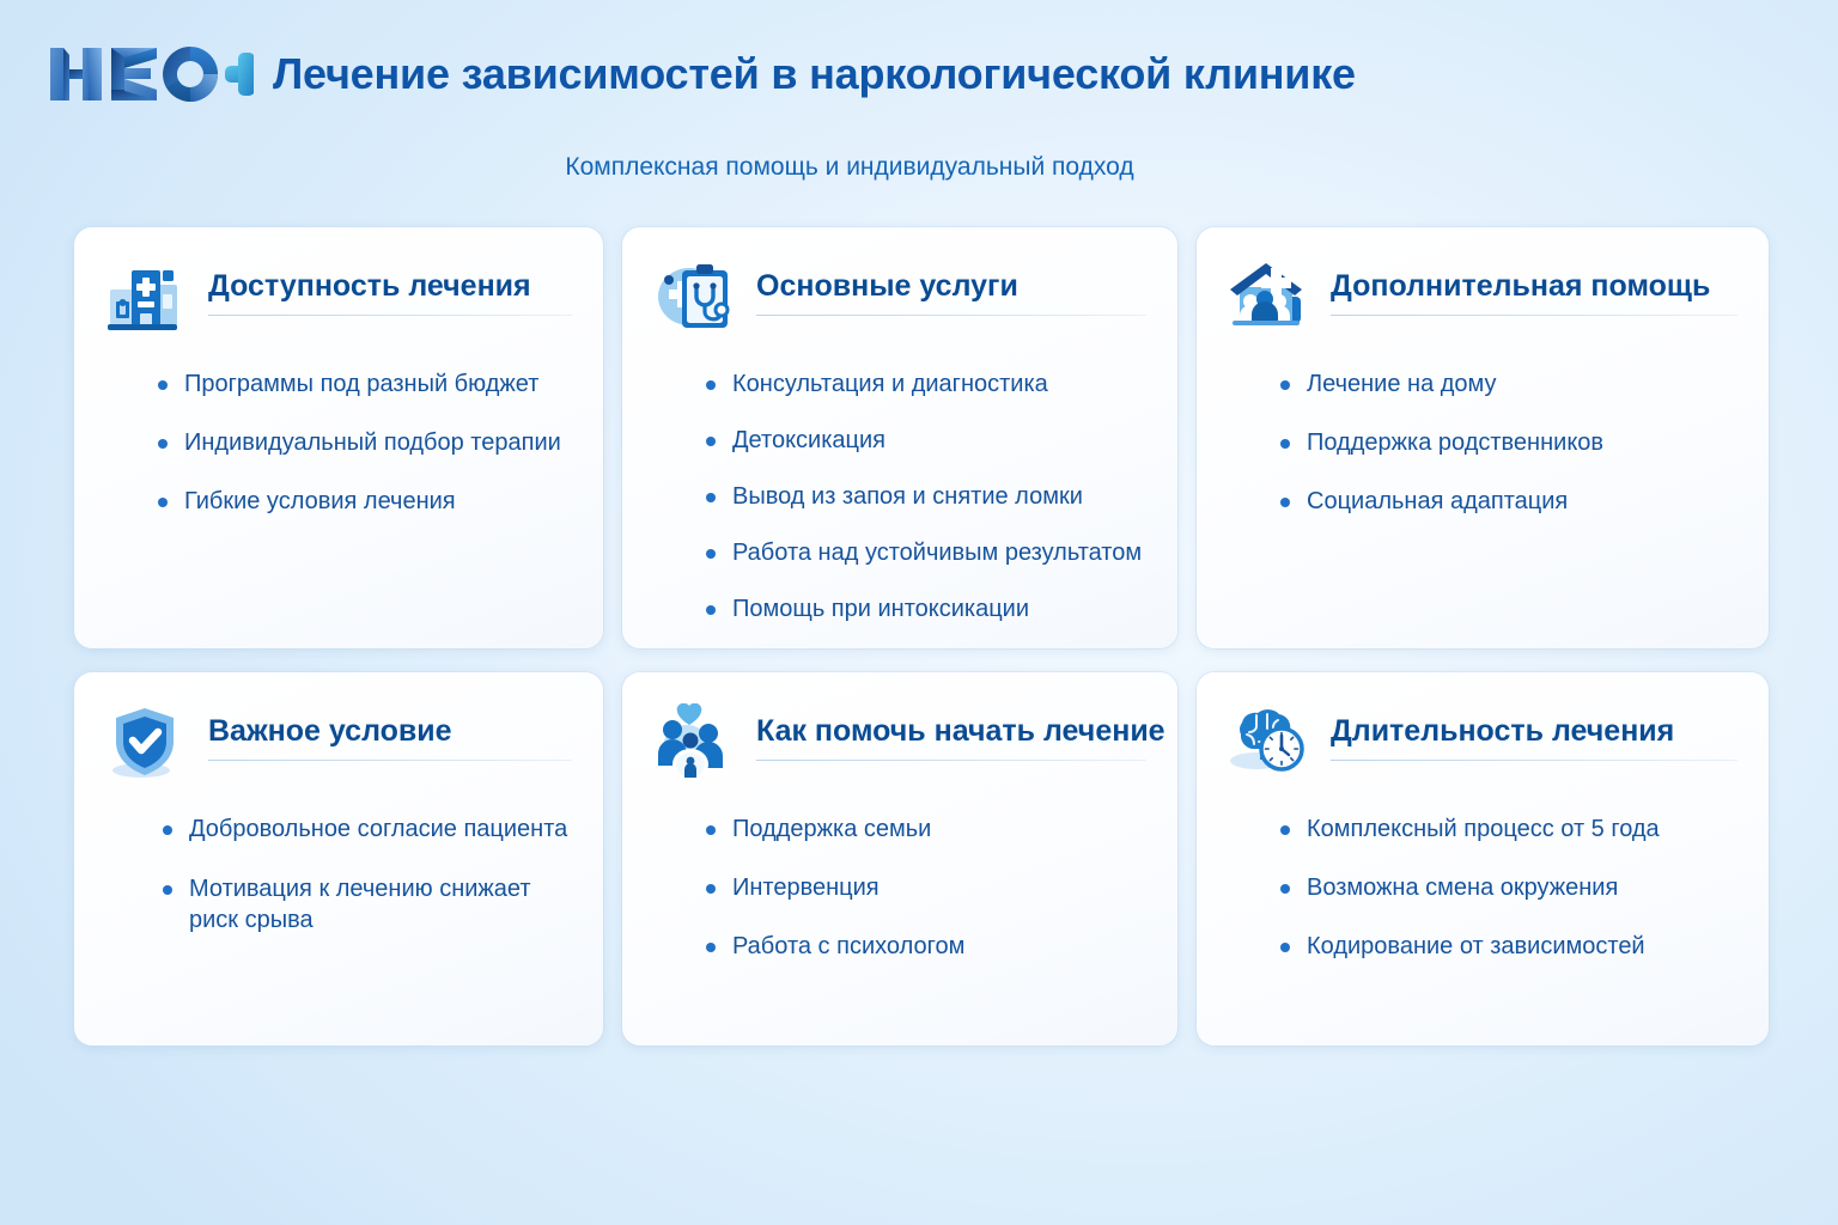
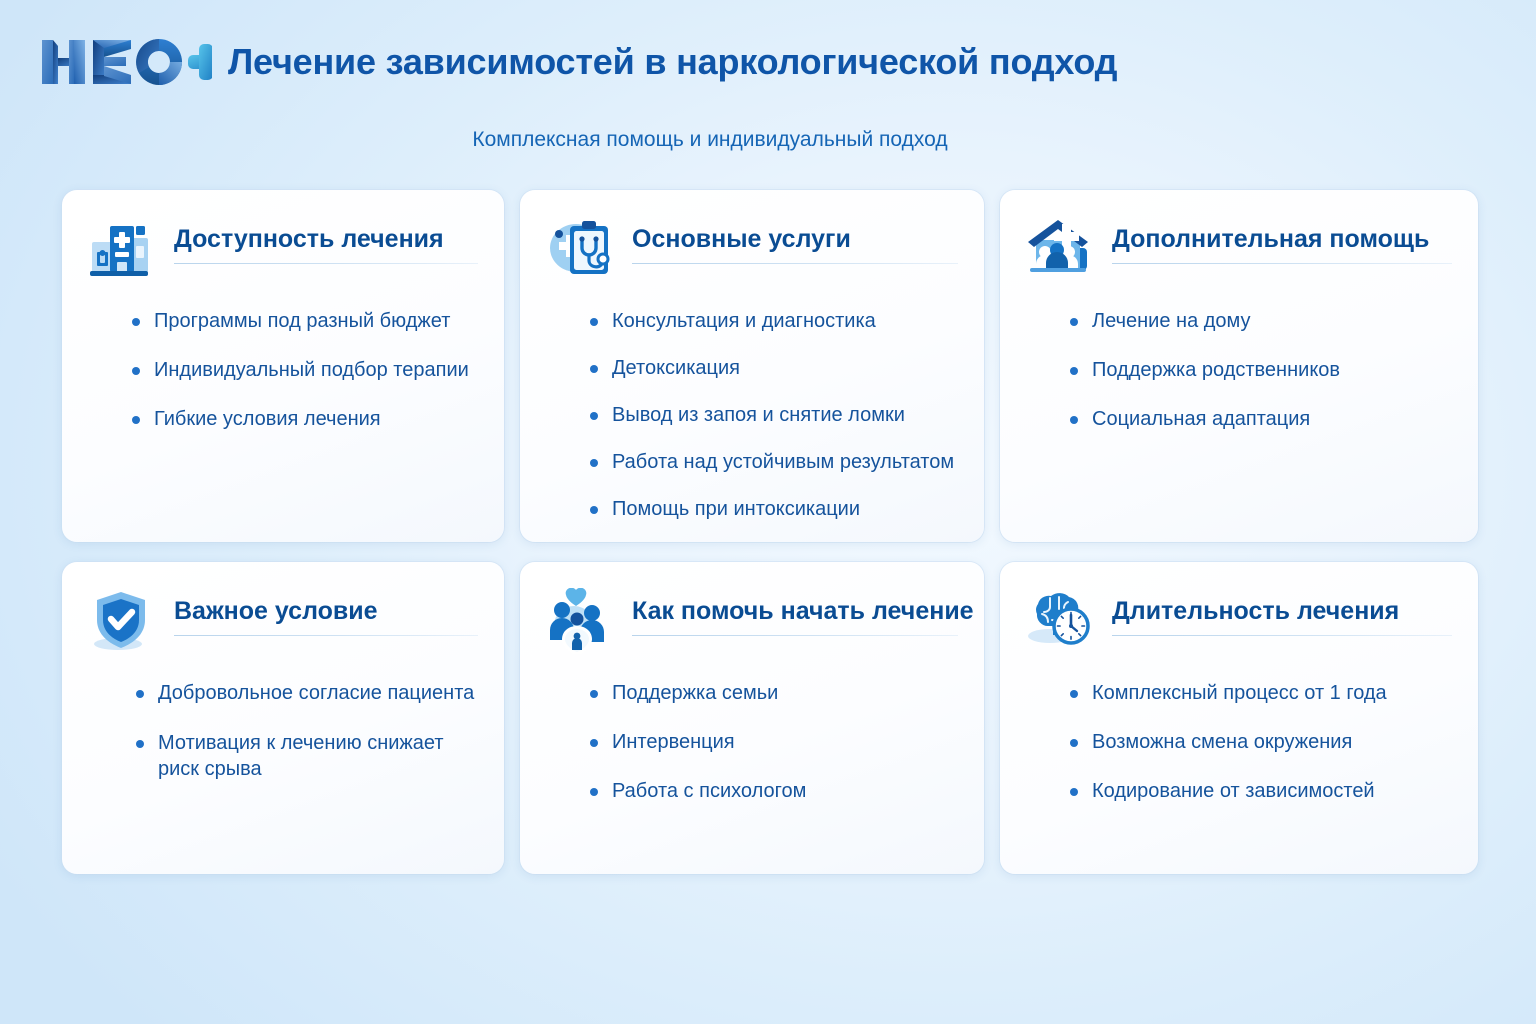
- Лечение зависимостей в наркологической клинике
+ Лечение зависимостей в наркологической подход
  Комплексная помощь и индивидуальный подход
  Доступность лечения
  Программы под разный бюджет
  Индивидуальный подбор терапии
  Гибкие условия лечения
  Основные услуги
  Консультация и диагностика
  Детоксикация
  Вывод из запоя и снятие ломки
  Работа над устойчивым результатом
  Помощь при интоксикации
  Дополнительная помощь
  Лечение на дому
  Поддержка родственников
  Социальная адаптация
  Важное условие
  Добровольное согласие пациента
  Мотивация к лечению снижает риск срыва
  Как помочь начать лечение
  Поддержка семьи
  Интервенция
  Работа с психологом
  Длительность лечения
- Комплексный процесс от 5 года
+ Комплексный процесс от 1 года
  Возможна смена окружения
  Кодирование от зависимостей
